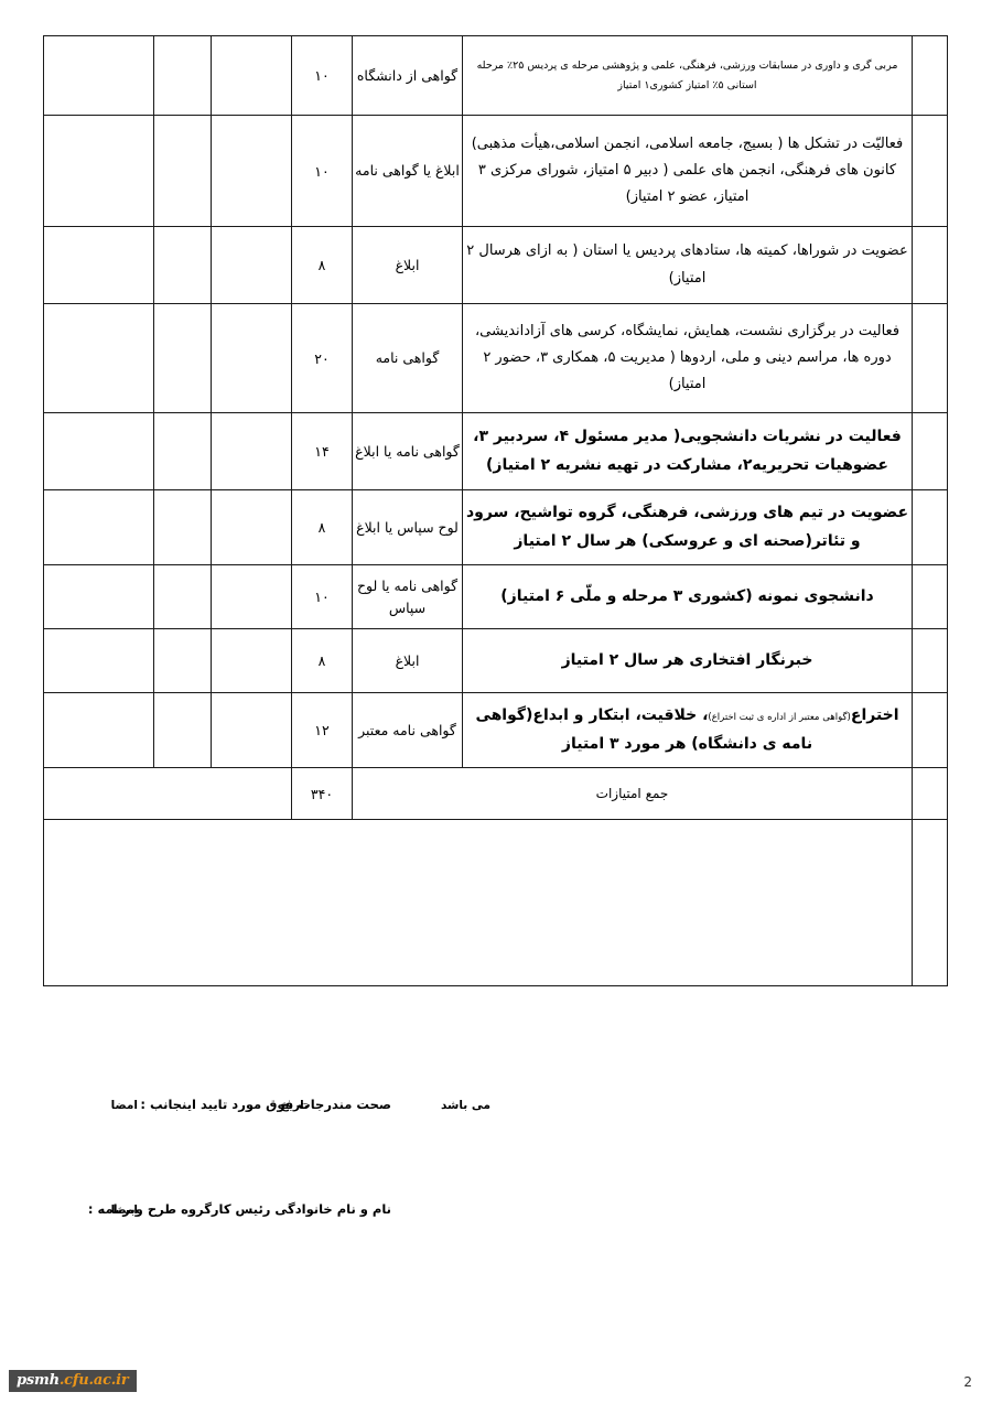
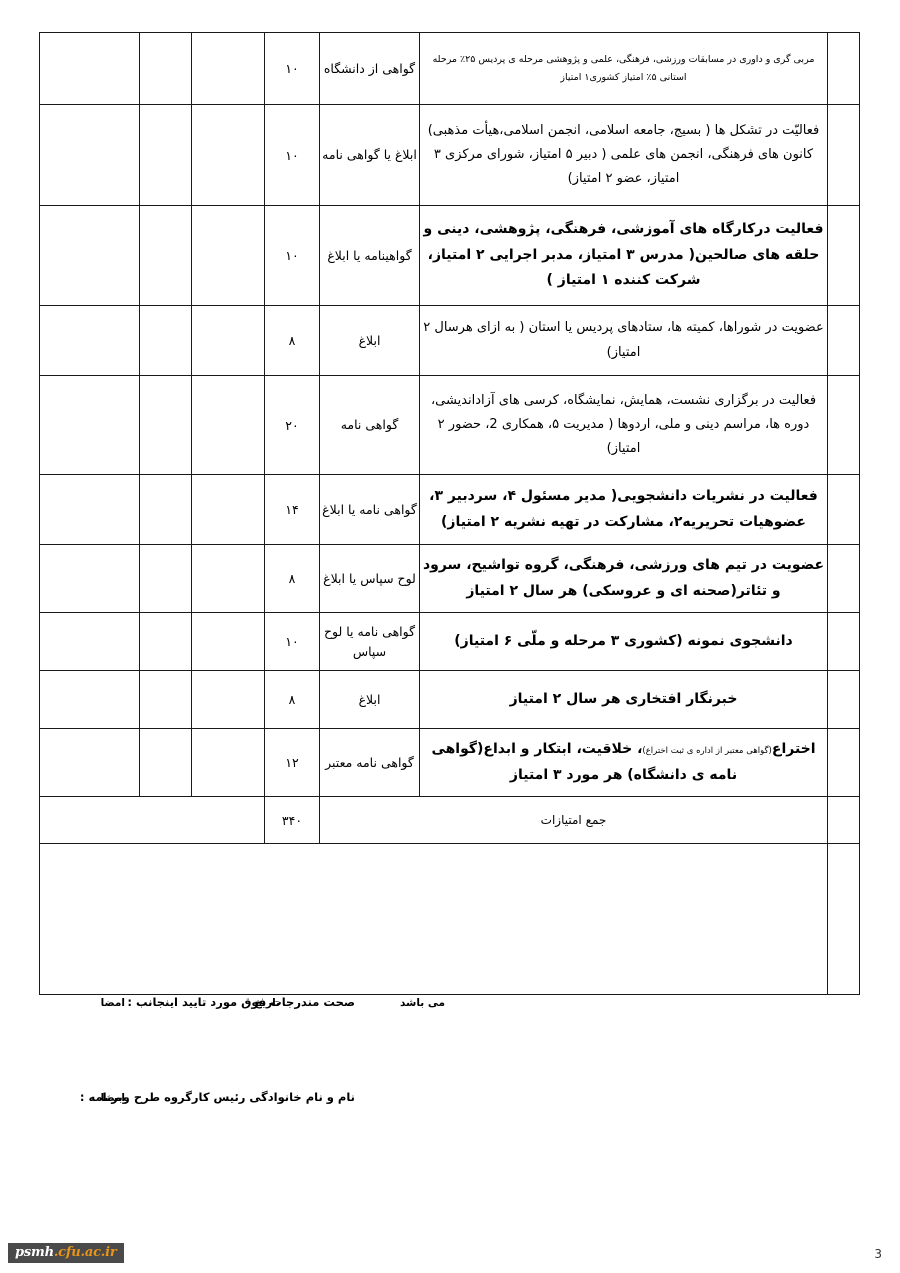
  	مربی گری و داوری در مسابقات ورزشی، فرهنگی، علمی و پژوهشی مرحله ی پردیس ۲۵٪ مرحله استانی ۵٪ امتیاز کشوری۱ امتیاز	گواهی از دانشگاه	۱۰
  	فعالیّت در تشکل ها ( بسیج، جامعه اسلامی، انجمن اسلامی،هیأت مذهبی) کانون های فرهنگی، انجمن های علمی ( دبیر ۵ امتیاز، شورای مرکزی ۳ امتیاز، عضو ۲ امتیاز)	ابلاغ یا گواهی نامه	۱۰
+ 	فعالیت درکارگاه های آموزشی، فرهنگی، پژوهشی، دینی و حلقه های صالحین( مدرس ۳ امتیاز، مدبر اجرایی ۲ امتیاز، شرکت کننده ۱ امتیاز )	گواهینامه یا ابلاغ	۱۰
  	عضویت در شوراها، کمیته ها، ستادهای پردیس یا استان ( به ازای هرسال ۲ امتیاز)	ابلاغ	۸
- 	فعالیت در برگزاری نشست، همایش، نمایشگاه، کرسی های آزاداندیشی، دوره ها، مراسم دینی و ملی، اردوها ( مدیریت ۵، همکاری ۳، حضور ۲ امتیاز)	گواهی نامه	۲۰
+ 	فعالیت در برگزاری نشست، همایش، نمایشگاه، کرسی های آزاداندیشی، دوره ها، مراسم دینی و ملی، اردوها ( مدیریت ۵، همکاری 2، حضور ۲ امتیاز)	گواهی نامه	۲۰
  	فعالیت در نشریات دانشجویی( مدیر مسئول ۴، سردبیر ۳، عضوهیات تحریریه۲، مشارکت در تهیه نشریه ۲ امتیاز)	گواهی نامه یا ابلاغ	۱۴
  	عضویت در تیم های ورزشی، فرهنگی، گروه تواشیح، سرود و تئاتر(صحنه ای و عروسکی) هر سال ۲ امتیاز	لوح سپاس یا ابلاغ	۸
  	دانشجوی نمونه (کشوری ۳ مرحله و ملّی ۶ امتیاز)	گواهی نامه یا لوح سپاس	۱۰
  	خبرنگار افتخاری هر سال ۲ امتیاز	ابلاغ	۸
  	اختراع(گواهی معتبر از اداره ی ثبت اختراع)، خلاقیت، ابتکار و ابداع(گواهی نامه ی دانشگاه) هر مورد ۳ امتیاز	گواهی نامه معتبر	۱۲
  	جمع امتیازات	۳۴۰
  صحت مندرجات فوق مورد تایید اینجانب :
  می باشد
  تاریخ
  امضا
  نام و نام خانوادگی رئیس کارگروه طرح وبرنامه :
  امضا
  psmh.cfu.ac.ir
- 2
+ 3
